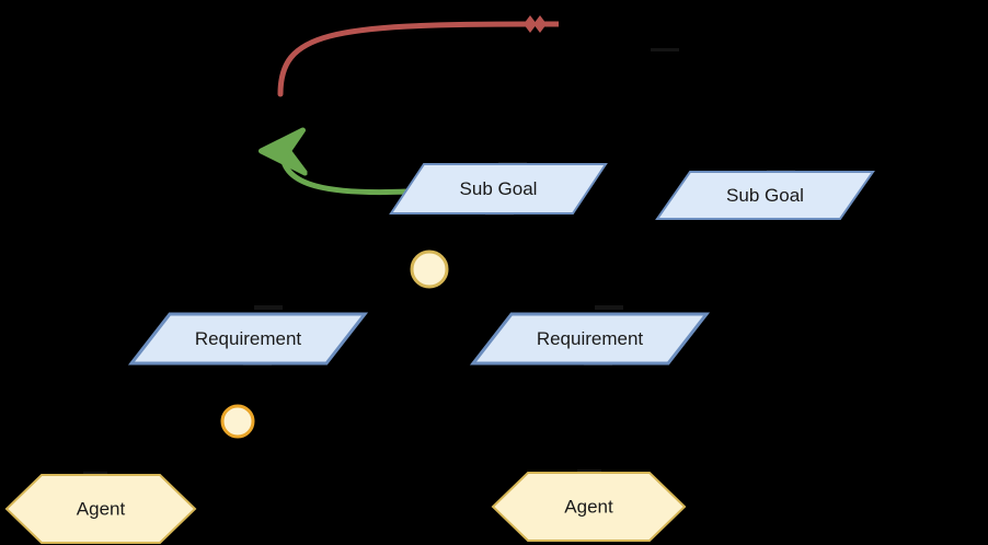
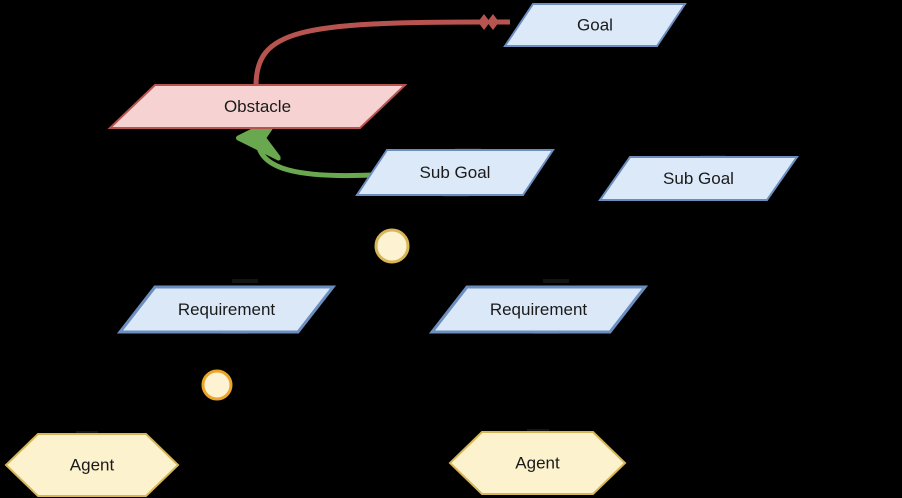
+ Goal
+ Obstacle
  Sub Goal
  Sub Goal
  Requirement
  Requirement
  Agent
  Agent
